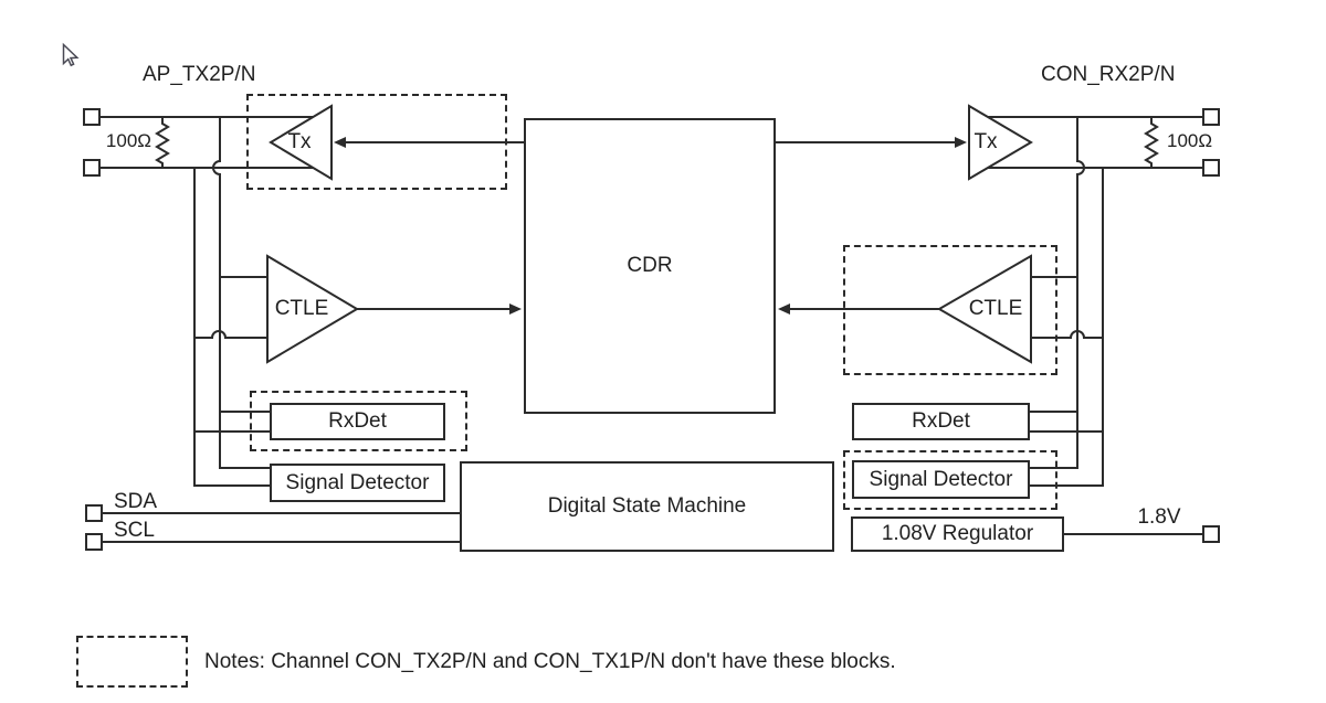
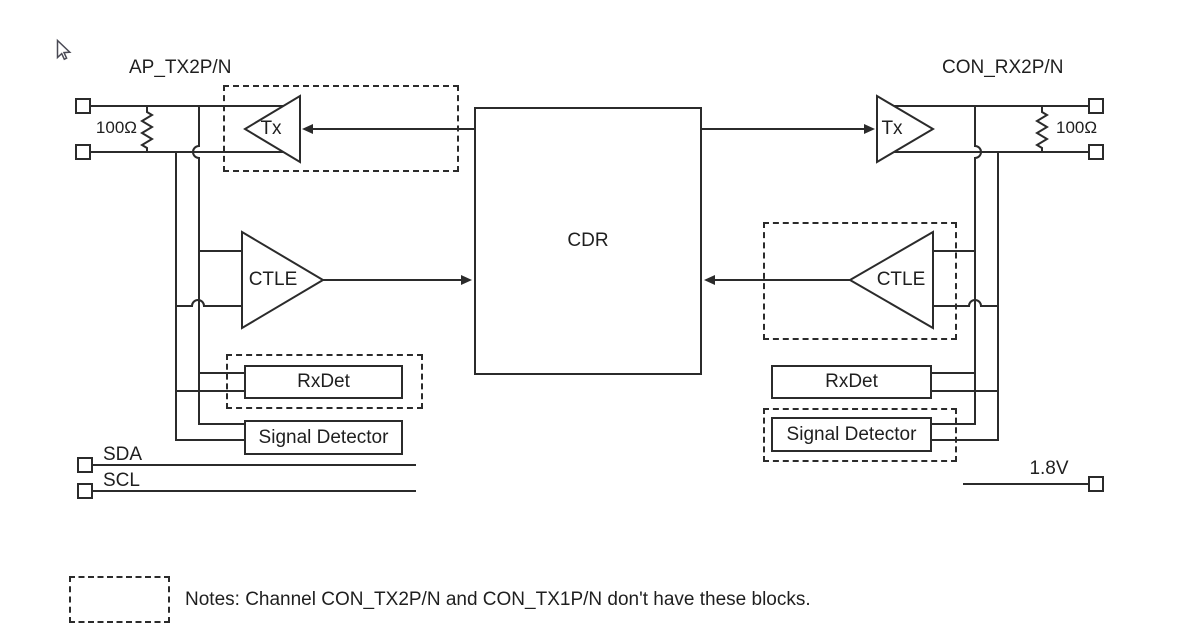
  CDR
  RxDet
  Signal Detector
  RxDet
  Signal Detector
- Digital State Machine
- 1.08V Regulator
  Tx
  Tx
  CTLE
  CTLE
  AP_TX2P/N
  CON_RX2P/N
  100Ω
  100Ω
  SDA
  SCL
  1.8V
  Notes: Channel CON_TX2P/N and CON_TX1P/N don't have these blocks.
